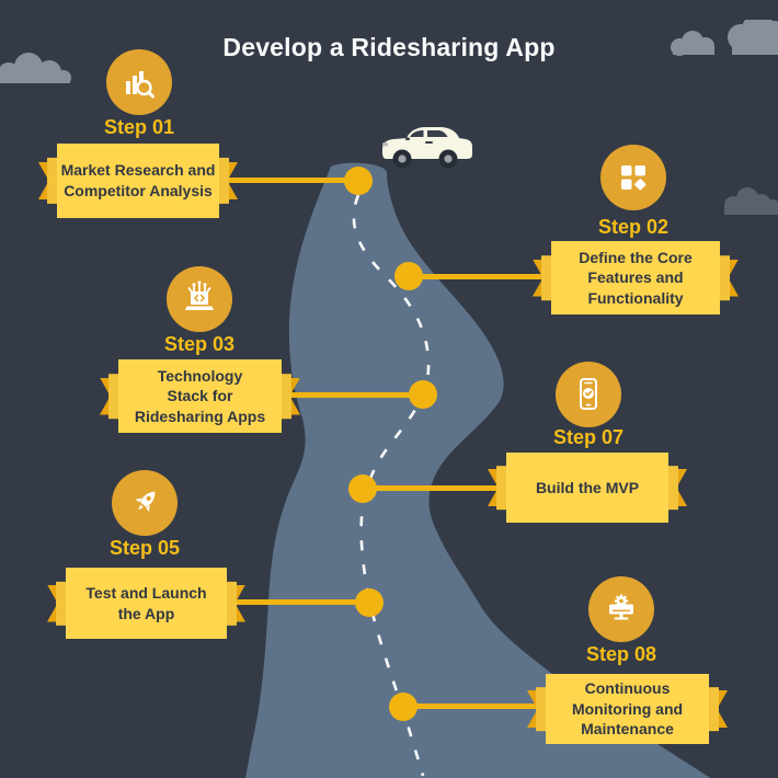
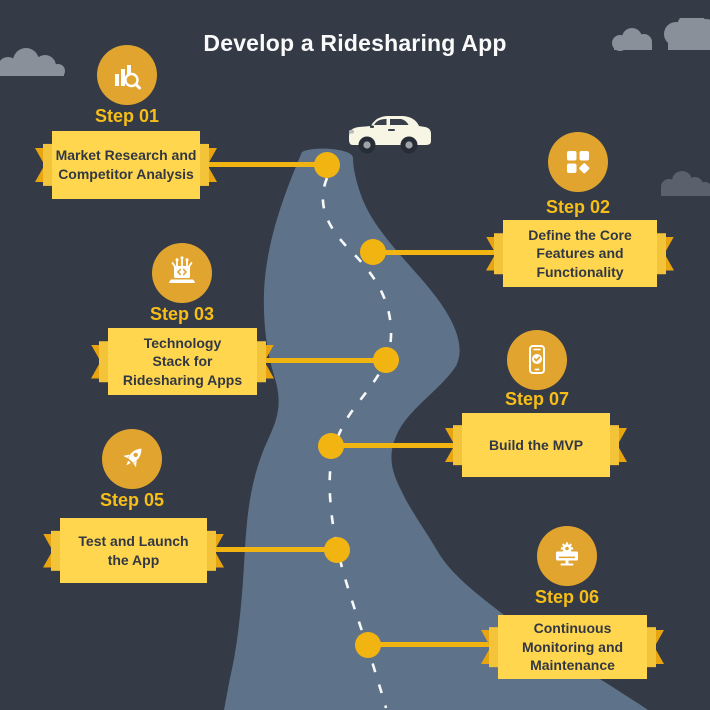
  Develop a Ridesharing App
  Step 01
  Market Research and
  Competitor Analysis
  Step 02
  Define the Core
  Features and
  Functionality
  Step 03
  Technology
  Stack for
  Ridesharing Apps
  Step 07
  Build the MVP
  Step 05
  Test and Launch
  the App
- Step 08
+ Step 06
  Continuous
  Monitoring and
  Maintenance
